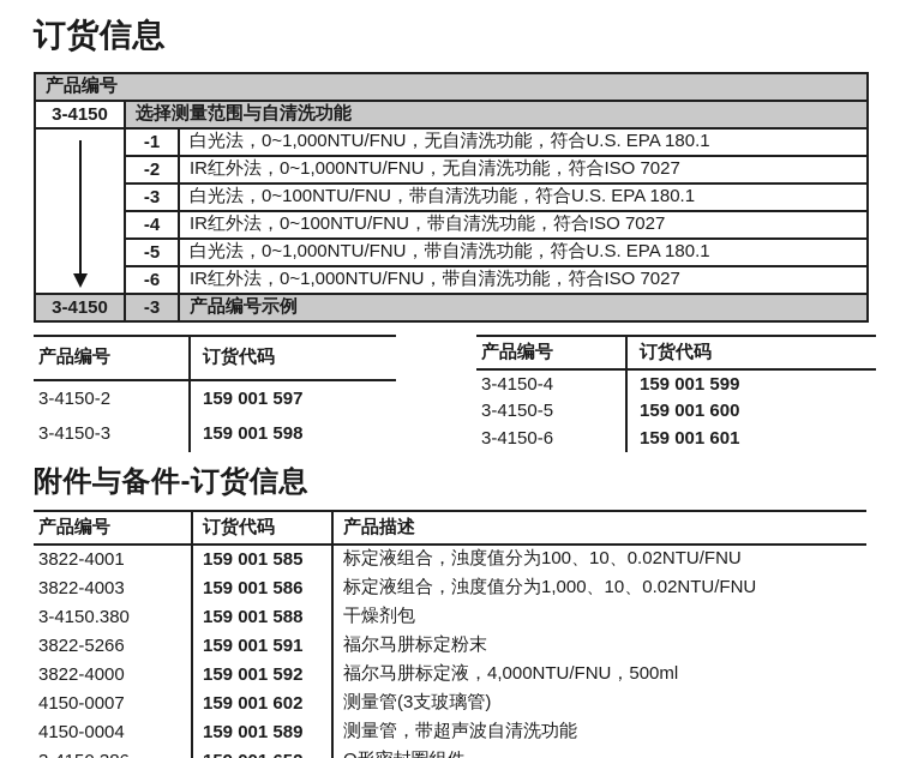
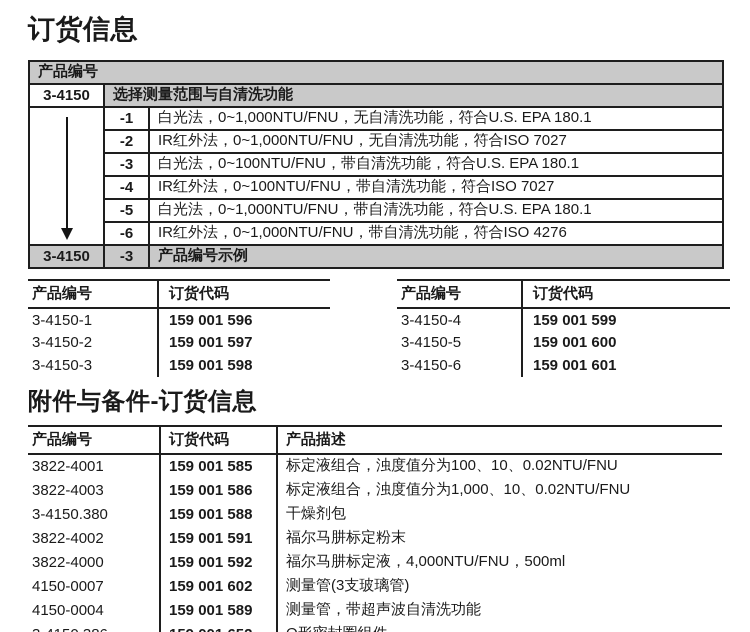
  订货信息
  产品编号
  3-4150	选择测量范围与自清洗功能
  	-1	白光法，0~1,000NTU/FNU，无自清洗功能，符合U.S. EPA 180.1
  -2	IR红外法，0~1,000NTU/FNU，无自清洗功能，符合ISO 7027
  -3	白光法，0~100NTU/FNU，带自清洗功能，符合U.S. EPA 180.1
  -4	IR红外法，0~100NTU/FNU，带自清洗功能，符合ISO 7027
  -5	白光法，0~1,000NTU/FNU，带自清洗功能，符合U.S. EPA 180.1
- -6	IR红外法，0~1,000NTU/FNU，带自清洗功能，符合ISO 7027
+ -6	IR红外法，0~1,000NTU/FNU，带自清洗功能，符合ISO 4276
  3-4150	-3	产品编号示例
  产品编号	订货代码
+ 3-4150-1	159 001 596
  3-4150-2	159 001 597
  3-4150-3	159 001 598
  产品编号	订货代码
  3-4150-4	159 001 599
  3-4150-5	159 001 600
  3-4150-6	159 001 601
  附件与备件-订货信息
  产品编号	订货代码	产品描述
  3822-4001	159 001 585	标定液组合，浊度值分为100、10、0.02NTU/FNU
  3822-4003	159 001 586	标定液组合，浊度值分为1,000、10、0.02NTU/FNU
  3-4150.380	159 001 588	干燥剂包
- 3822-5266	159 001 591	福尔马肼标定粉末
+ 3822-4002	159 001 591	福尔马肼标定粉末
  3822-4000	159 001 592	福尔马肼标定液，4,000NTU/FNU，500ml
  4150-0007	159 001 602	测量管(3支玻璃管)
  4150-0004	159 001 589	测量管，带超声波自清洗功能
